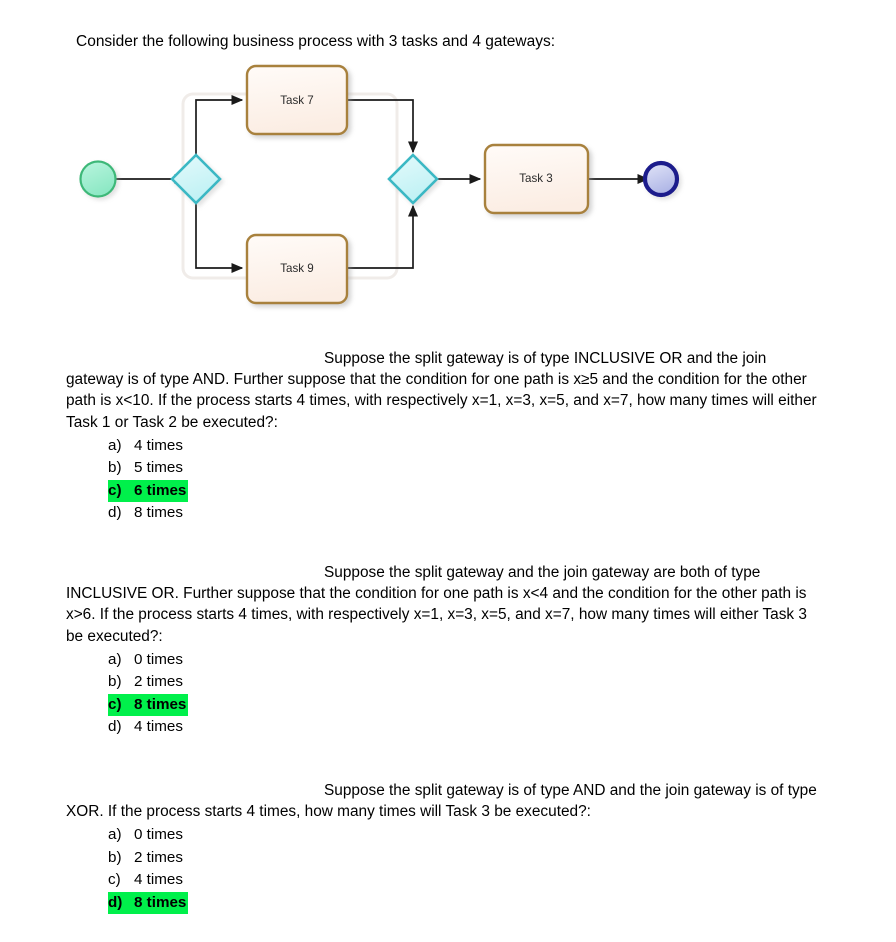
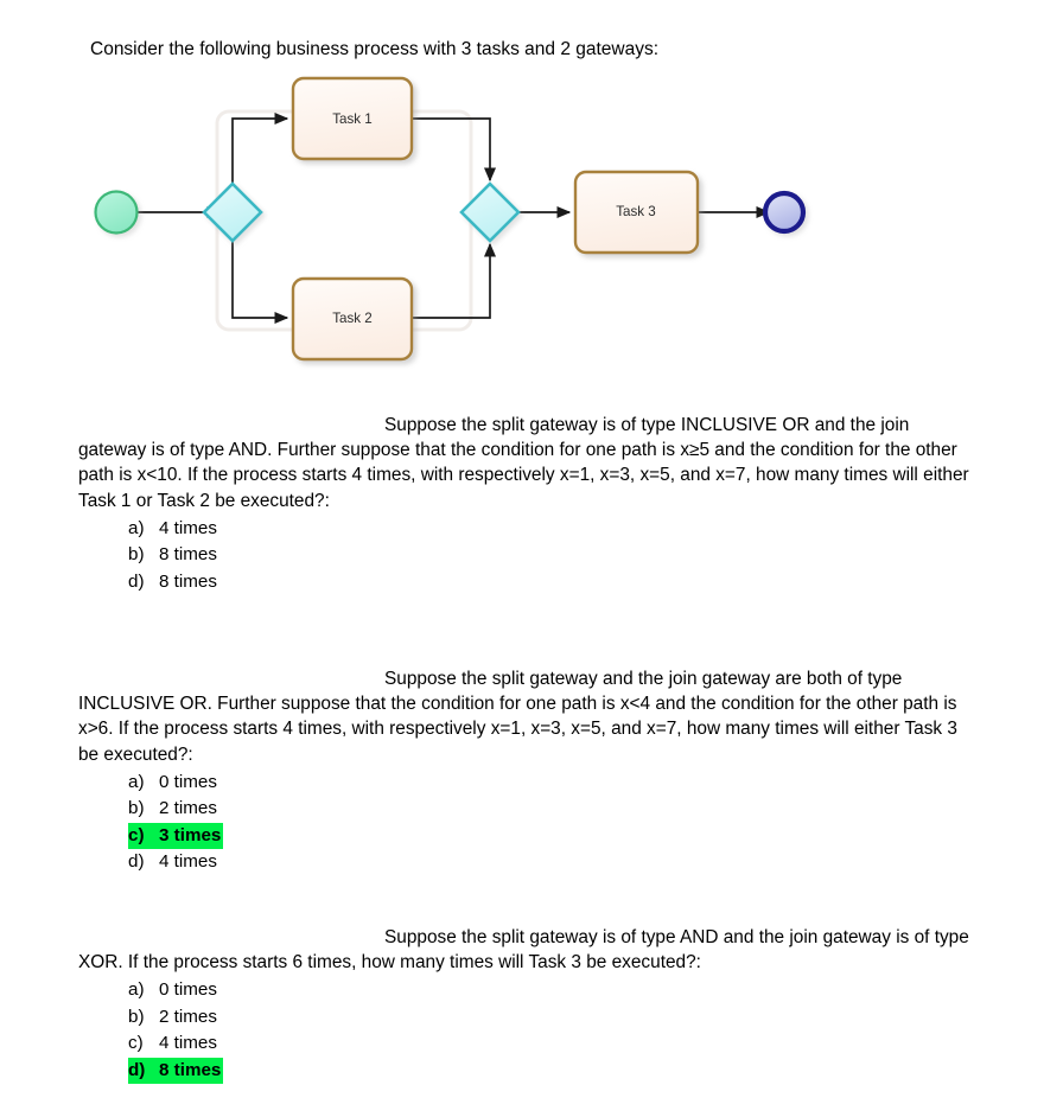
- Consider the following business process with 3 tasks and 4 gateways:
+ Consider the following business process with 3 tasks and 2 gateways:
- Task 7
+ Task 1
- Task 9
+ Task 2
  Task 3
  Suppose the split gateway is of type INCLUSIVE OR and the join gateway is of type AND. Further suppose that the condition for one path is x≥5 and the condition for the other path is x<10. If the process starts 4 times, with respectively x=1, x=3, x=5, and x=7, how many times will either Task 1 or Task 2 be executed?:
  a) 4 times
- b) 5 times
+ b) 8 times
- c) 6 times
  d) 8 times
  Suppose the split gateway and the join gateway are both of type INCLUSIVE OR. Further suppose that the condition for one path is x<4 and the condition for the other path is x>6. If the process starts 4 times, with respectively x=1, x=3, x=5, and x=7, how many times will either Task 3 be executed?:
  a) 0 times
  b) 2 times
- c) 8 times
+ c) 3 times
  d) 4 times
- Suppose the split gateway is of type AND and the join gateway is of type XOR. If the process starts 4 times, how many times will Task 3 be executed?:
+ Suppose the split gateway is of type AND and the join gateway is of type XOR. If the process starts 6 times, how many times will Task 3 be executed?:
  a) 0 times
  b) 2 times
  c) 4 times
  d) 8 times
